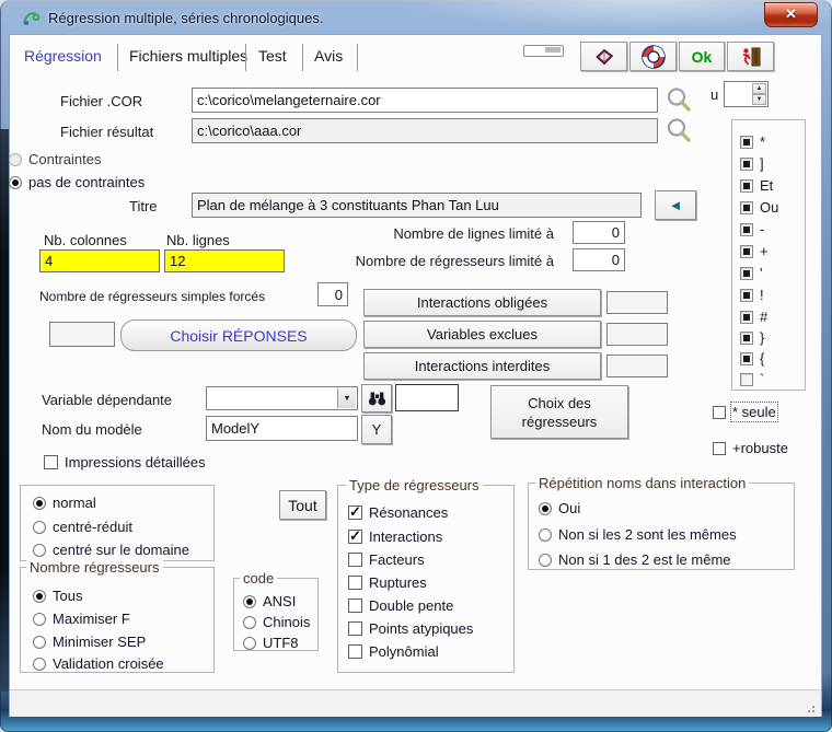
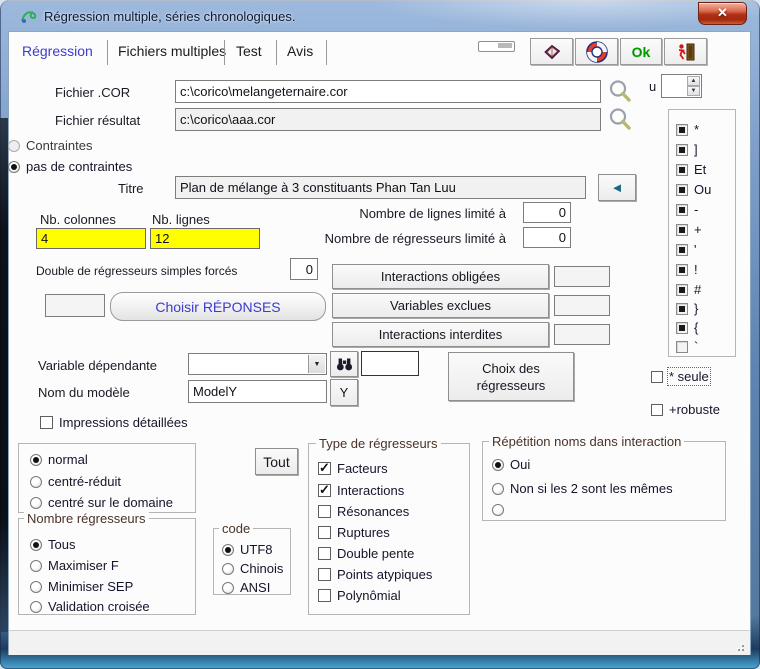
  Régression multiple, séries chronologiques.
  ✕
  Régression
  Fichiers multiples
  Test
  Avis
  Ok
  Fichier .COR
  c:\corico\melangeternaire.cor
  Fichier résultat
  c:\corico\aaa.cor
  Contraintes
  pas de contraintes
  Titre
  Plan de mélange à 3 constituants Phan Tan Luu
  ◄
  u
  *
  ]
  Et
  Ou
  -
  +
  '
  !
  #
  }
  {
  `
  Nb. colonnes
  4
  Nb. lignes
  12
  Nombre de lignes limité à
  0
  Nombre de régresseurs limité à
  0
- Nombre de régresseurs simples forcés
+ Double de régresseurs simples forcés
  0
  Interactions obligées
  Variables exclues
  Interactions interdites
  Choisir RÉPONSES
  Variable dépendante
  Nom du modèle
  ModelY
  Y
  Choix des
  régresseurs
  * seule
  +robuste
  Impressions détaillées
  normal
  centré-réduit
  centré sur le domaine
  Tout
  Type de régresseurs
- Résonances
+ Facteurs
  Interactions
- Facteurs
+ Résonances
  Ruptures
  Double pente
  Points atypiques
  Polynômial
  Répétition noms dans interaction
  Oui
  Non si les 2 sont les mêmes
- Non si 1 des 2 est le même
  Nombre régresseurs
  Tous
  Maximiser F
  Minimiser SEP
  Validation croisée
  code
- ANSI
+ UTF8
  Chinois
- UTF8
+ ANSI
